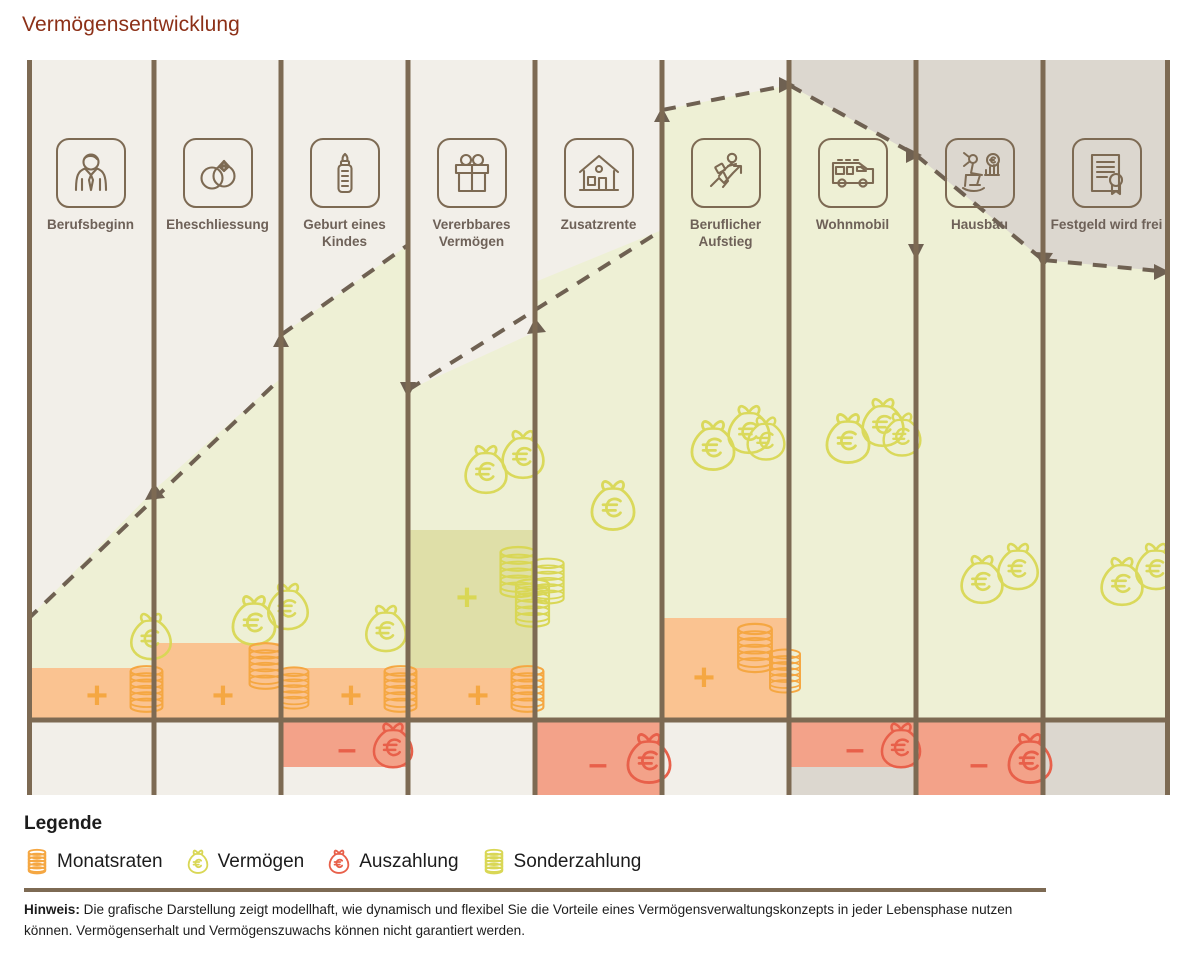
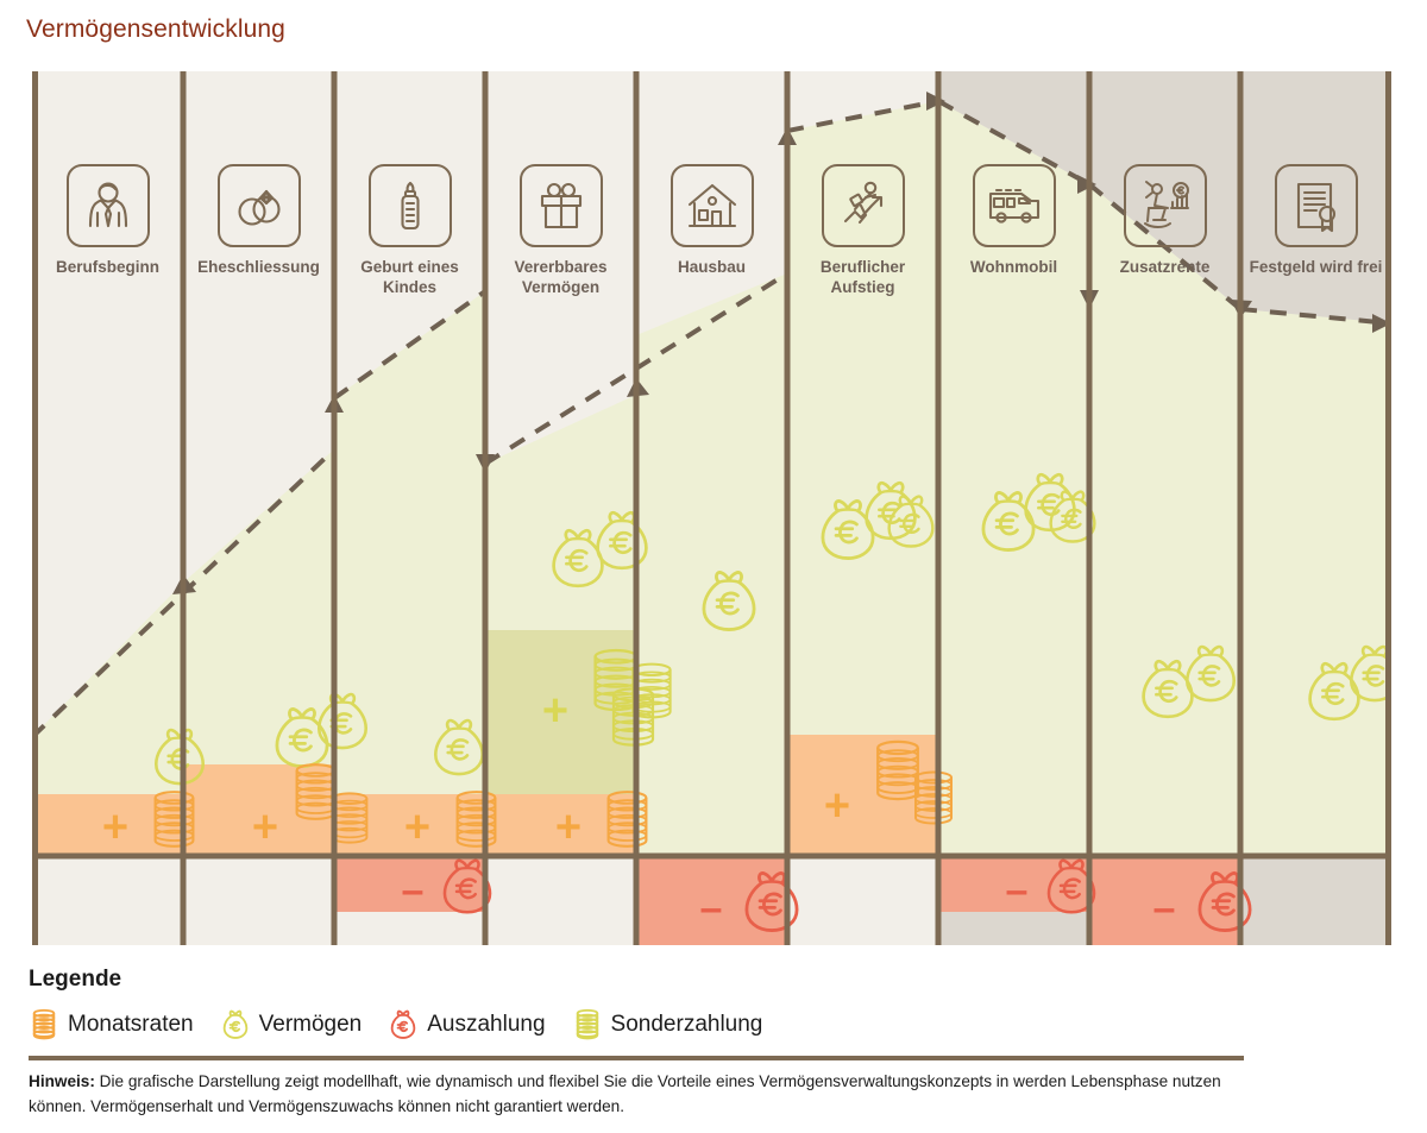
  Vermögensentwicklung
  +
  +
  +
  +
  +
  +
  –
  –
  –
  –
  Berufsbeginn
  Eheschliessung
  Geburt eines Kindes
  Vererbbares Vermögen
- Zusatzrente
+ Hausbau
  Beruflicher Aufstieg
  Wohnmobil
- Hausbau
+ Zusatzrente
  Festgeld wird frei
  Legende
  Monatsraten
  Vermögen
  Auszahlung
  Sonderzahlung
- Hinweis: Die grafische Darstellung zeigt modellhaft, wie dynamisch und flexibel Sie die Vorteile eines Vermögensverwaltungskonzepts in jeder Lebensphase nutzen können. Vermögenserhalt und Vermögenszuwachs können nicht garantiert werden.
+ Hinweis: Die grafische Darstellung zeigt modellhaft, wie dynamisch und flexibel Sie die Vorteile eines Vermögensverwaltungskonzepts in werden Lebensphase nutzen können. Vermögenserhalt und Vermögenszuwachs können nicht garantiert werden.
